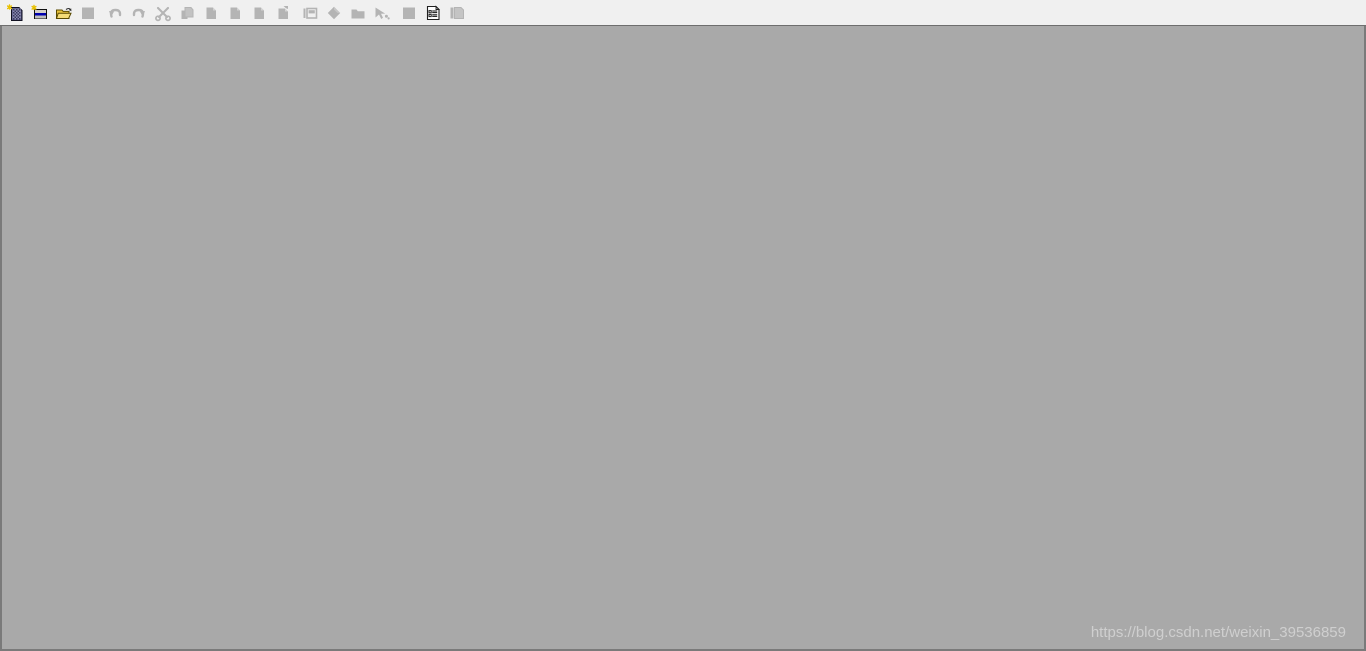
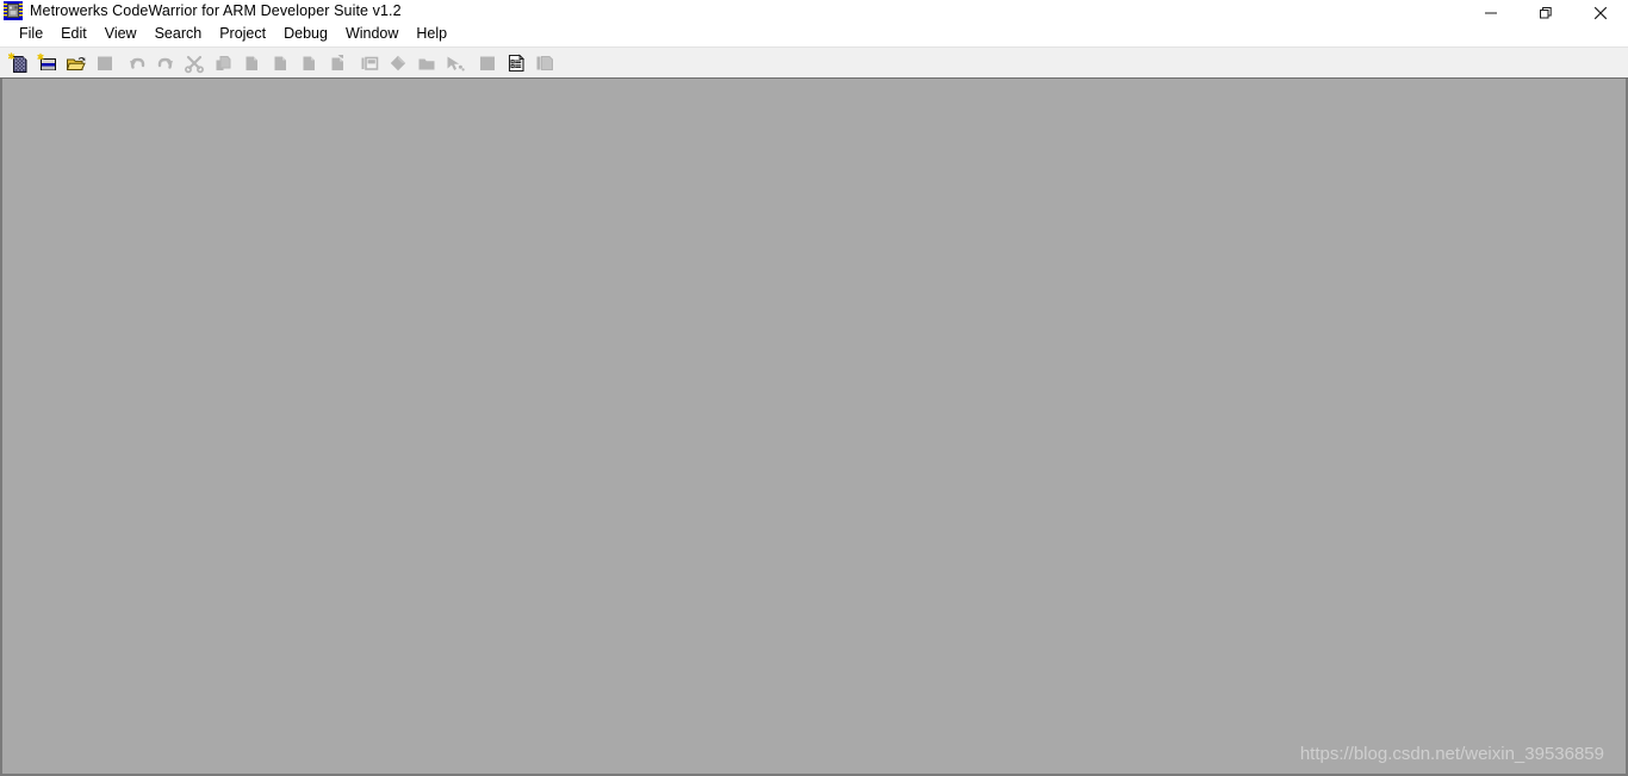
+ Metrowerks CodeWarrior for ARM Developer Suite v1.2
+ File
+ Edit
+ View
+ Search
+ Project
+ Debug
+ Window
+ Help
  https://blog.csdn.net/weixin_39536859
